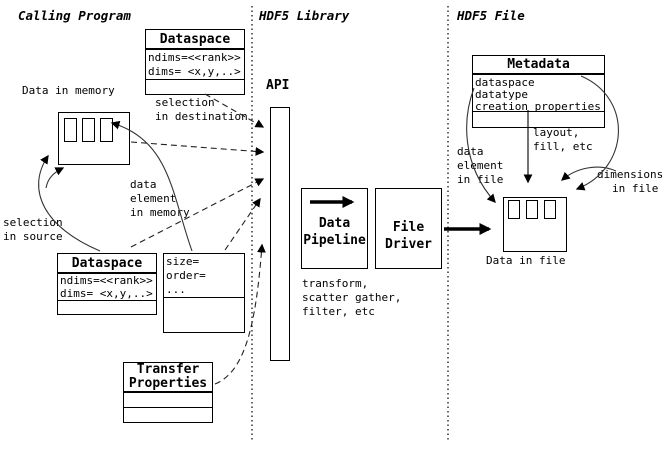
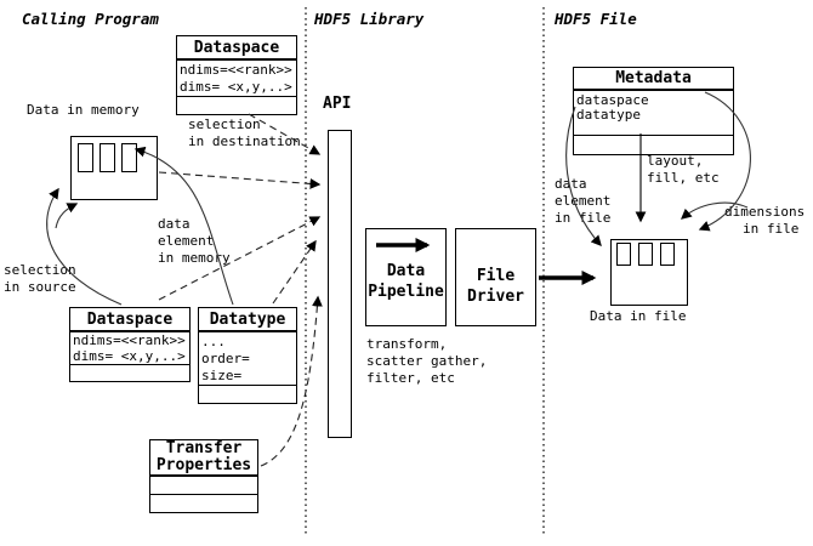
  Calling Program
  HDF5 Library
  HDF5 File
  Dataspace
  ndims=<<rank>>
  dims= <x,y,..>
  Data in memory
  selection
  in destinatio
  data
  element
  in memoy
  selection
  in source
  Dataspace
  ndims=<<rank>>
  dims= <x,y,..>
+ Datatype
- size=
+ ...
  order=
- ...
+ size=
  Transfer
  Properties
  API
  Data
  Pipeline
  File
  Driver
  transform,
  scatter gather,
  filter, etc
  Metadata
  dataspace
  datatype
- creation properties
  layout,
  fill, etc
  data
  elment
  in file
  imensions
  in file
  Data in file
